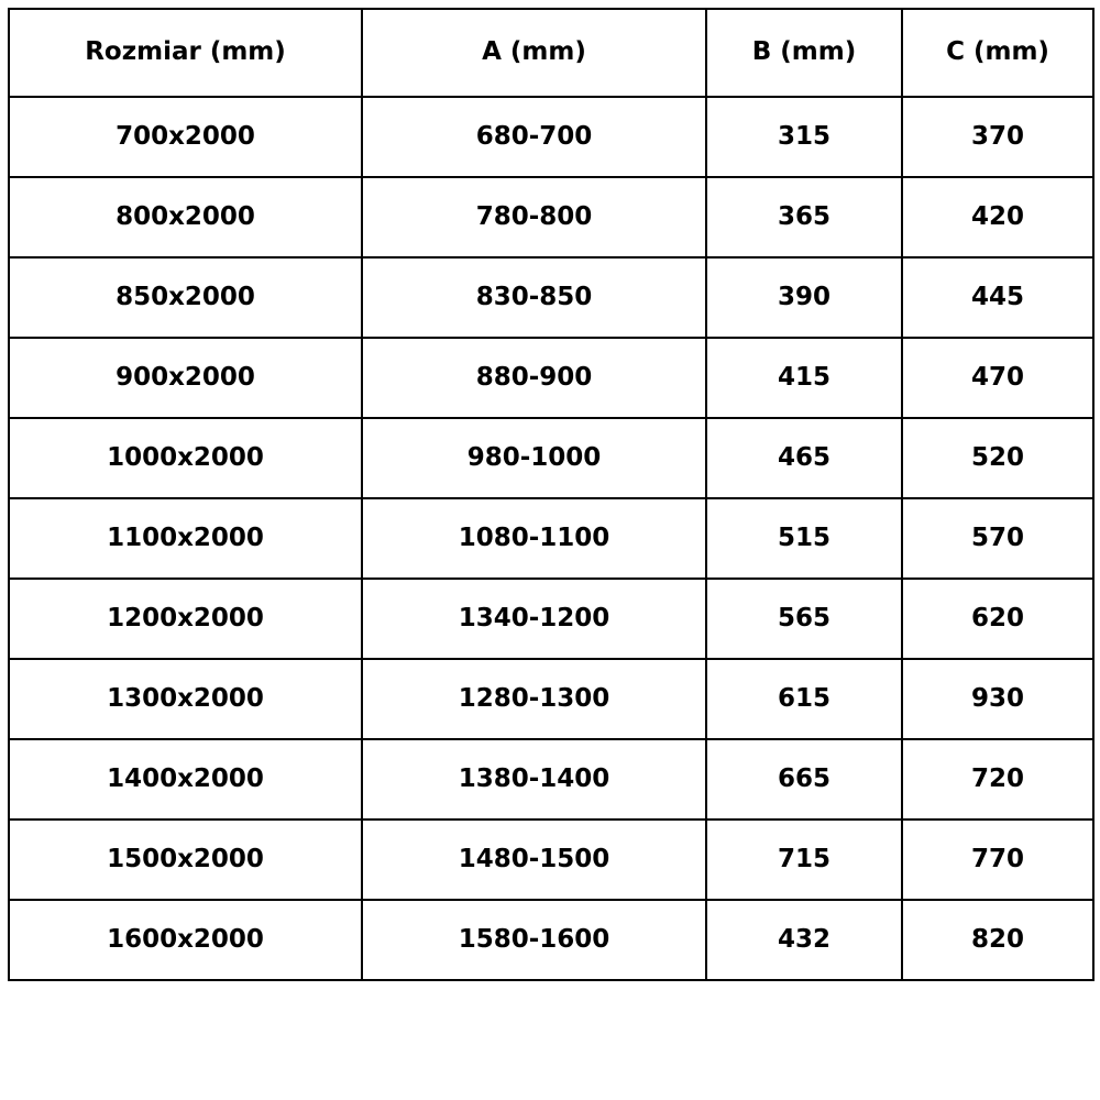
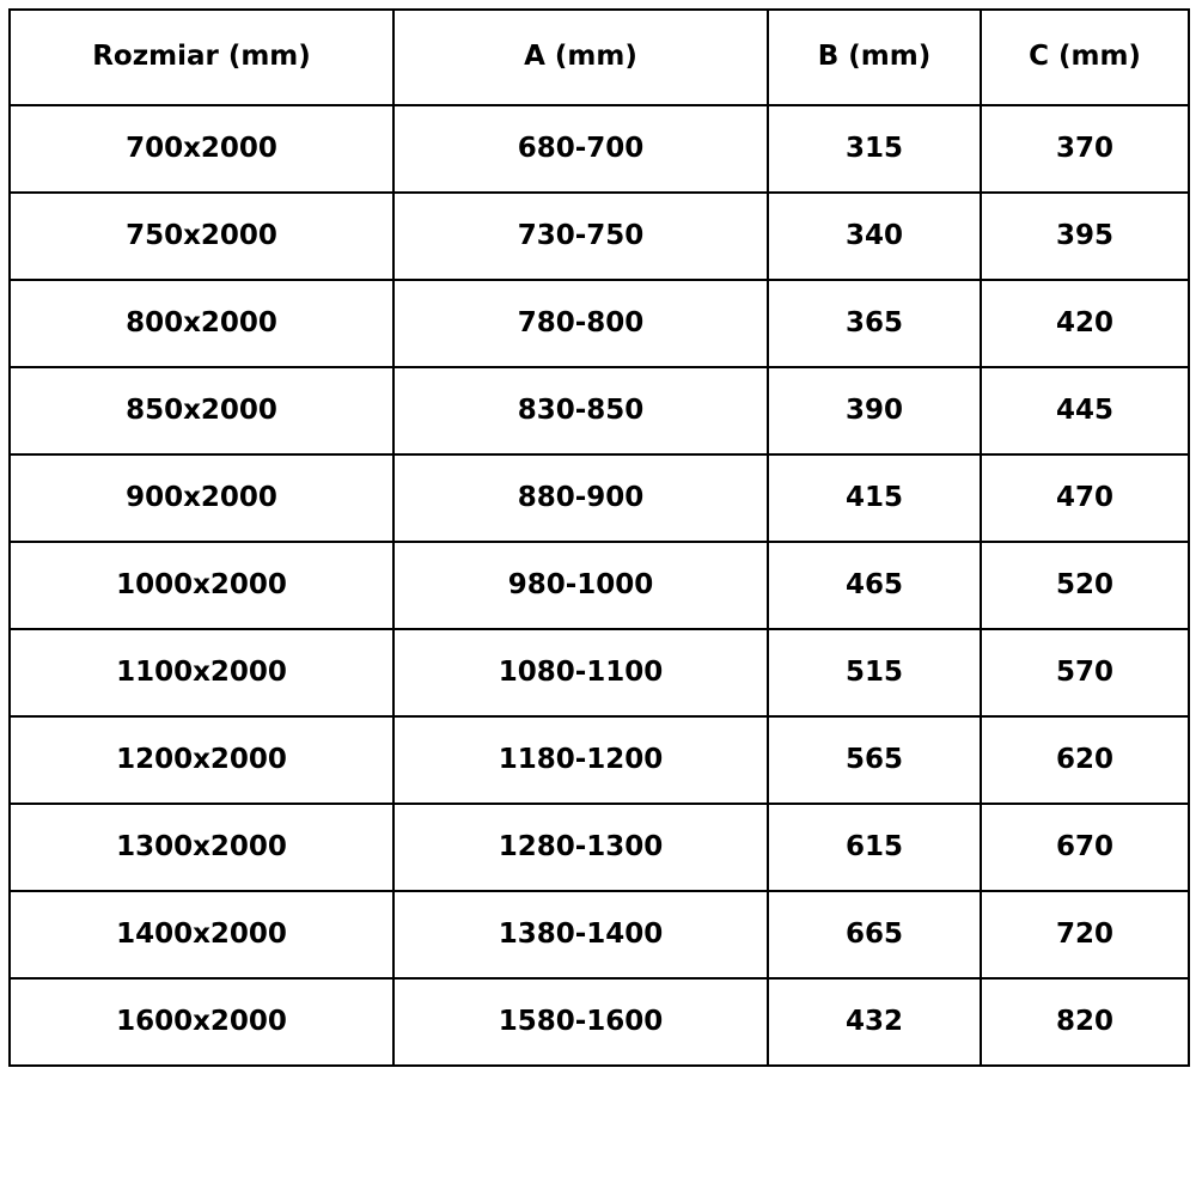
  Rozmiar (mm)	A (mm)	B (mm)	C (mm)
  700x2000	680-700	315	370
+ 750x2000	730-750	340	395
  800x2000	780-800	365	420
  850x2000	830-850	390	445
  900x2000	880-900	415	470
  1000x2000	980-1000	465	520
  1100x2000	1080-1100	515	570
- 1200x2000	1340-1200	565	620
+ 1200x2000	1180-1200	565	620
- 1300x2000	1280-1300	615	930
+ 1300x2000	1280-1300	615	670
  1400x2000	1380-1400	665	720
- 1500x2000	1480-1500	715	770
  1600x2000	1580-1600	432	820
